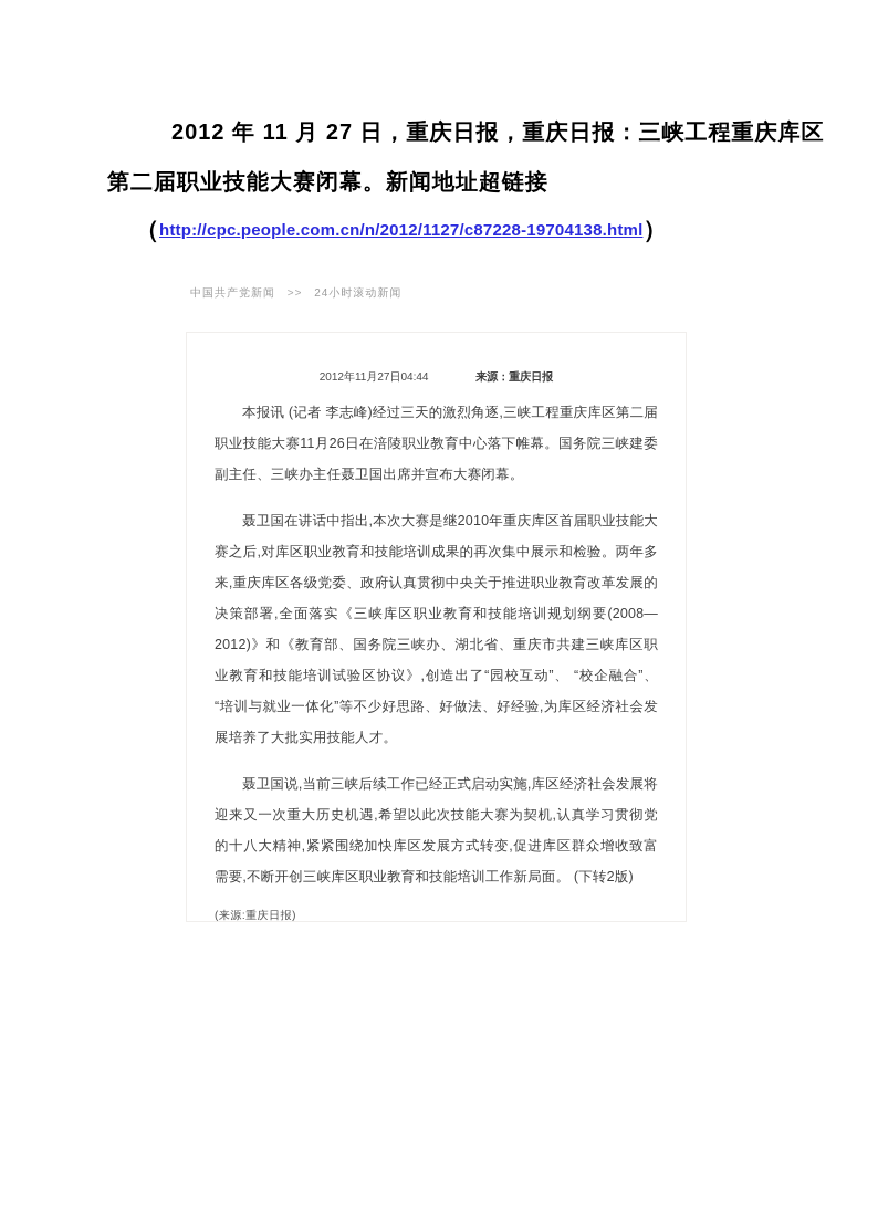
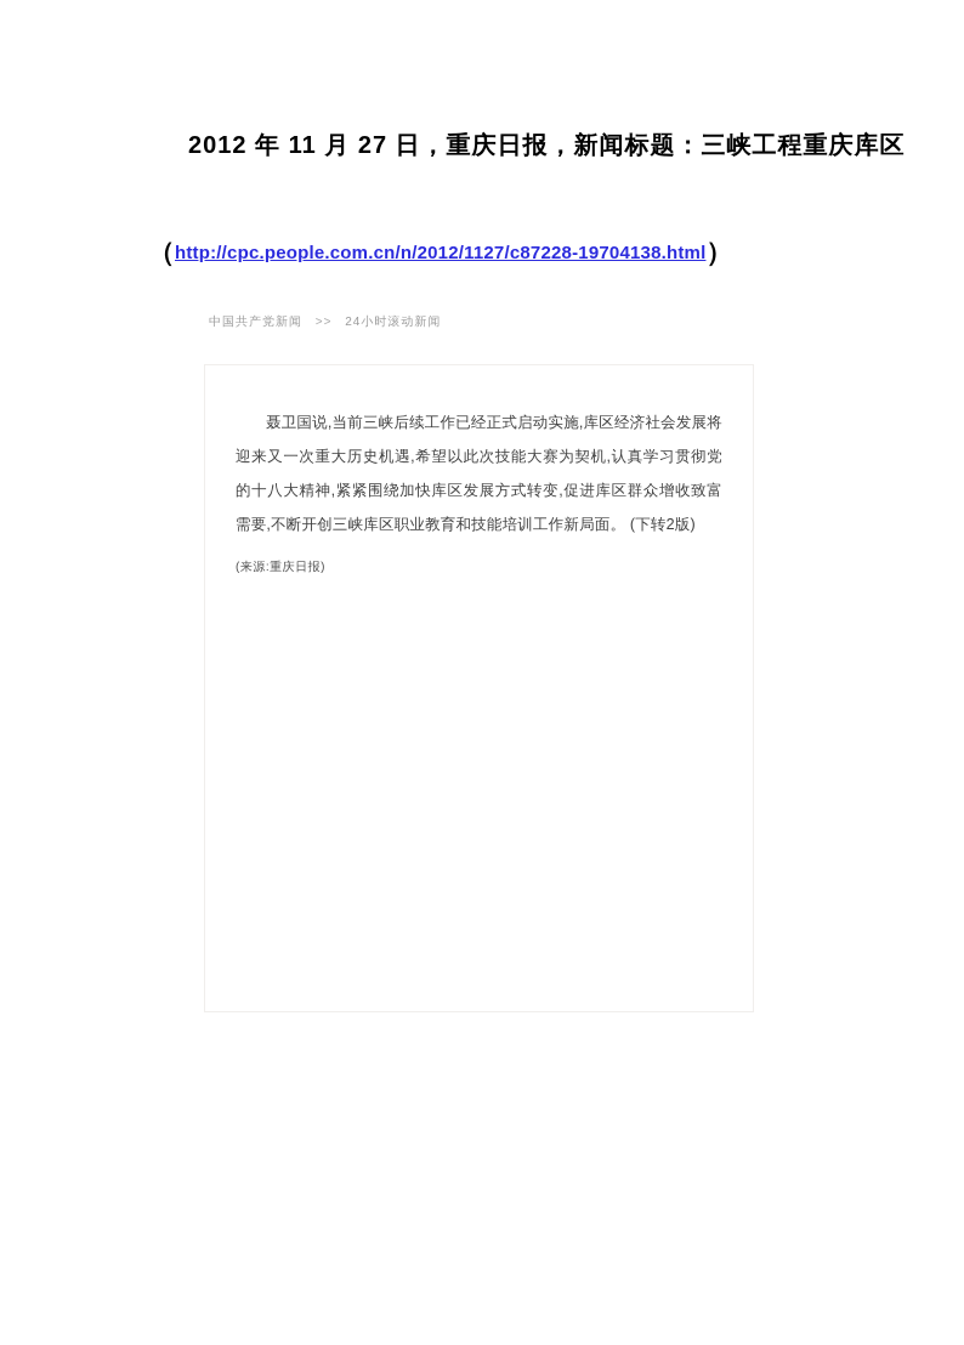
- 2012 年 11 月 27 日，重庆日报，重庆日报：三峡工程重庆库区
+ 2012 年 11 月 27 日，重庆日报，新闻标题：三峡工程重庆库区
- 第二届职业技能大赛闭幕。新闻地址超链接
  （http://cpc.people.com.cn/n/2012/1127/c87228-19704138.html）
  中国共产党新闻 >> 24小时滚动新闻
- 2012年11月27日04:44 来源：重庆日报
- 本报讯 (记者 李志峰)经过三天的激烈角逐,三峡工程重庆库区第二届职业技能大赛11月26日在涪陵职业教育中心落下帷幕。国务院三峡建委副主任、三峡办主任聂卫国出席并宣布大赛闭幕。
- 聂卫国在讲话中指出,本次大赛是继2010年重庆库区首届职业技能大赛之后,对库区职业教育和技能培训成果的再次集中展示和检验。两年多来,重庆库区各级党委、政府认真贯彻中央关于推进职业教育改革发展的决策部署,全面落实《三峡库区职业教育和技能培训规划纲要(2008—2012)》和《教育部、国务院三峡办、湖北省、重庆市共建三峡库区职业教育和技能培训试验区协议》,创造出了“园校互动”、 “校企融合”、 “培训与就业一体化”等不少好思路、好做法、好经验,为库区经济社会发展培养了大批实用技能人才。
  聂卫国说,当前三峡后续工作已经正式启动实施,库区经济社会发展将迎来又一次重大历史机遇,希望以此次技能大赛为契机,认真学习贯彻党的十八大精神,紧紧围绕加快库区发展方式转变,促进库区群众增收致富需要,不断开创三峡库区职业教育和技能培训工作新局面。 (下转2版)
  (来源:重庆日报)
